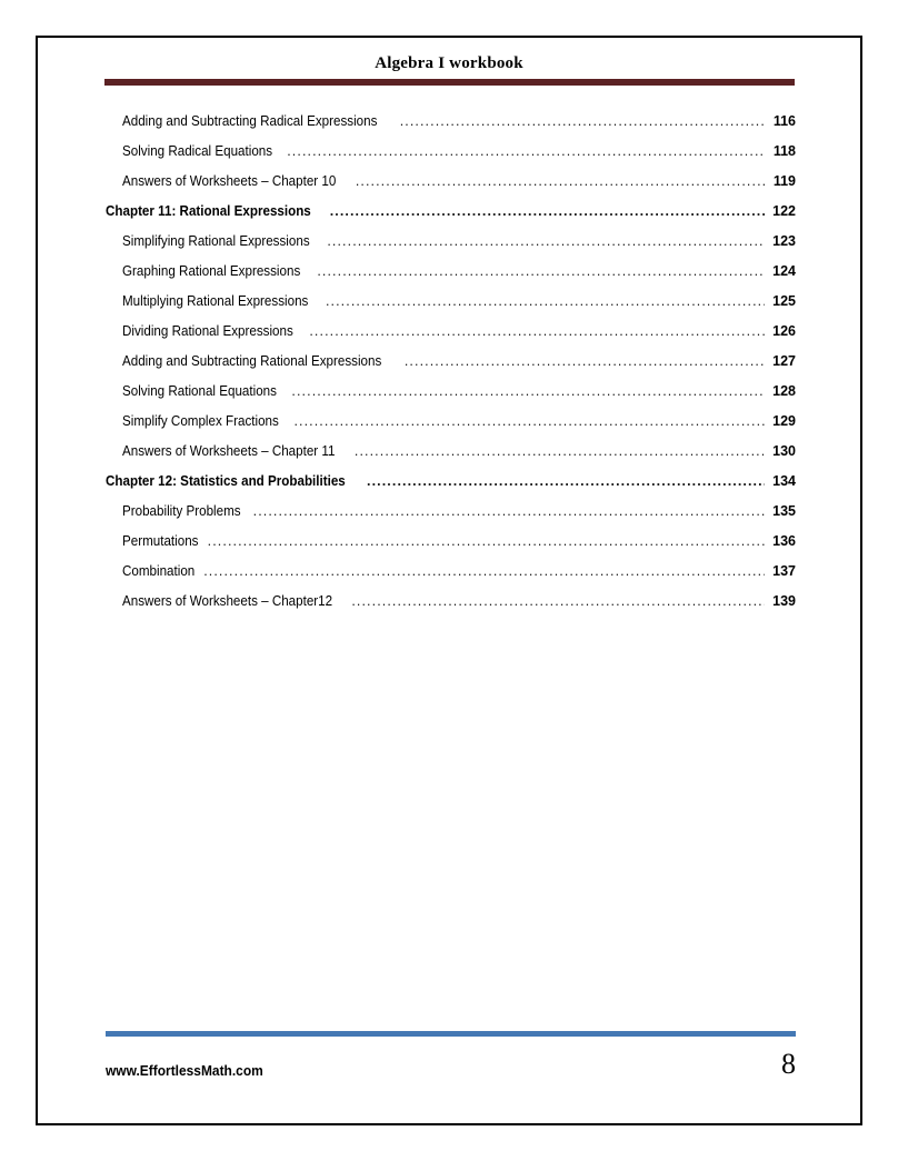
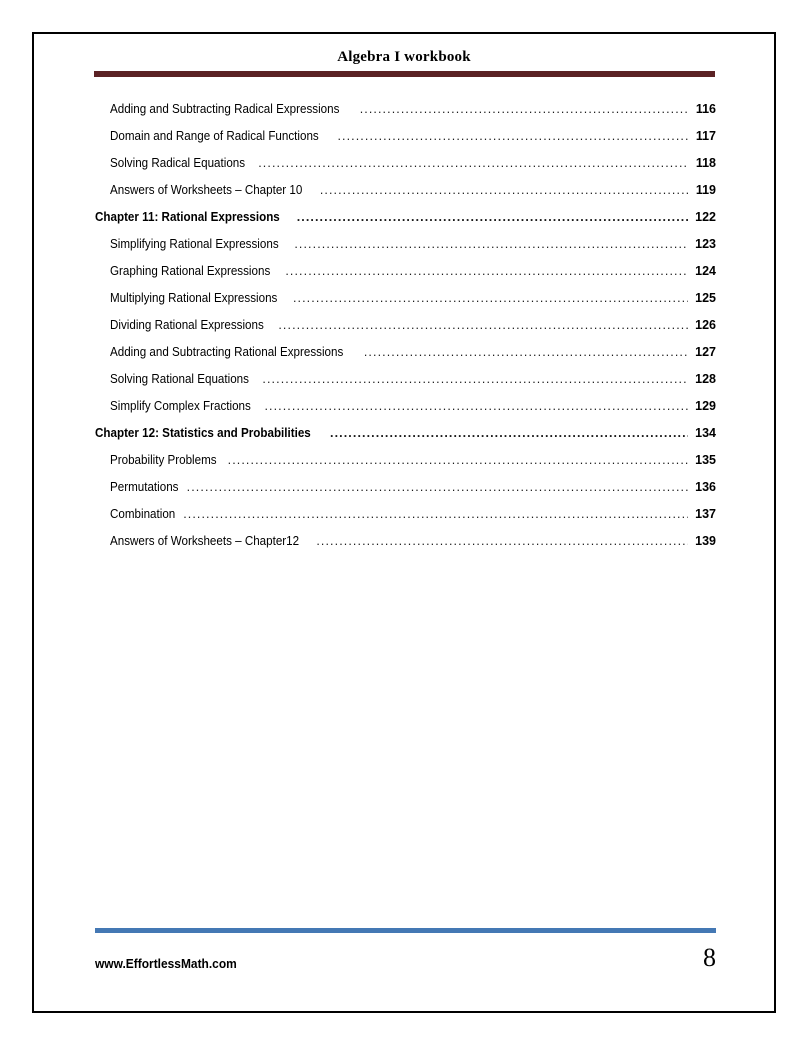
  Algebra I workbook
  Adding and Subtracting Radical Expressions
  116
+ Domain and Range of Radical Functions
+ 117
  Solving Radical Equations
  118
  Answers of Worksheets – Chapter 10
  119
  Chapter 11: Rational Expressions
  122
  Simplifying Rational Expressions
  123
  Graphing Rational Expressions
  124
  Multiplying Rational Expressions
  125
  Dividing Rational Expressions
  126
  Adding and Subtracting Rational Expressions
  127
  Solving Rational Equations
  128
  Simplify Complex Fractions
  129
- Answers of Worksheets – Chapter 11
- 130
  Chapter 12: Statistics and Probabilities
  134
  Probability Problems
  135
  Permutations
  136
  Combination
  137
  Answers of Worksheets – Chapter12
  139
  www.EffortlessMath.com
  8
